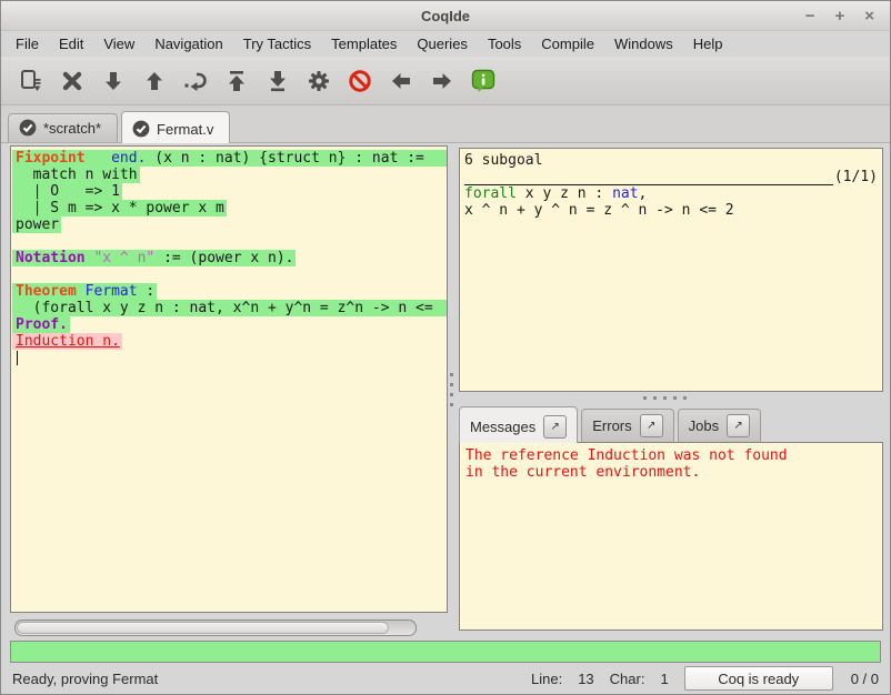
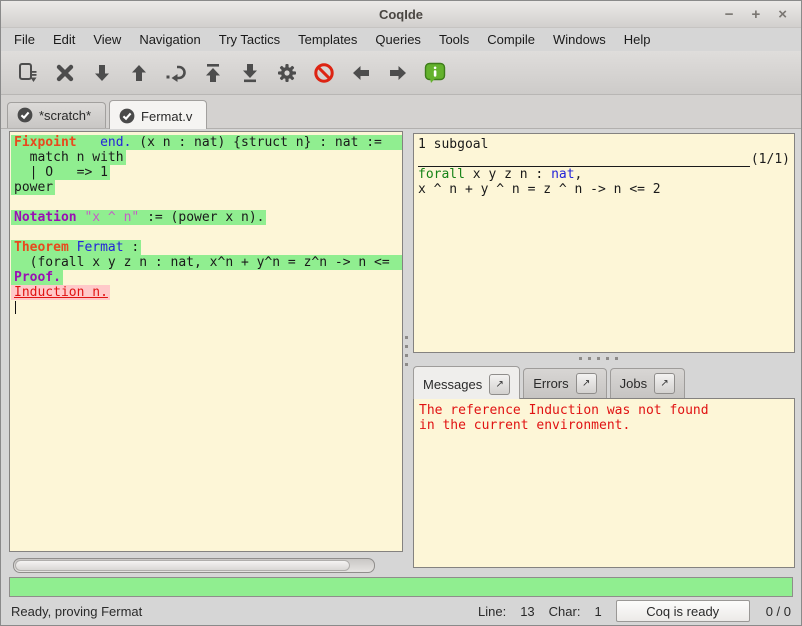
  CoqIde
  −
  +
  ×
  File
  Edit
  View
  Navigation
  Try Tactics
  Templates
  Queries
  Tools
  Compile
  Windows
  Help
  *scratch*
  Fermat.v
  Fixpoint end. (x n : nat) {struct n} : nat :=
  match n with
  | O => 1
- | S m => x * power x m
  power
  Notation "x ^ n" := (power x n).
  Theorem Fermat :
  (forall x y z n : nat, x^n + y^n = z^n -> n <=
  Proof.
  Induction n.
- 6 subgoal
+ 1 subgoal
  (1/1)
  forall x y z n : nat,
  x ^ n + y ^ n = z ^ n -> n <= 2
  Messages
  ↗
  Errors
  ↗
  Jobs
  ↗
  The reference Induction was not found
  in the current environment.
  Ready, proving Fermat
  Line:
  13
  Char:
  1
  Coq is ready
  0 / 0
